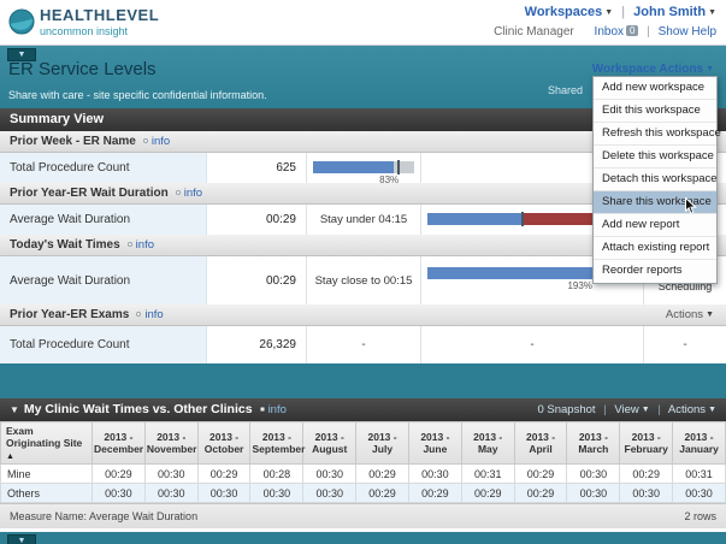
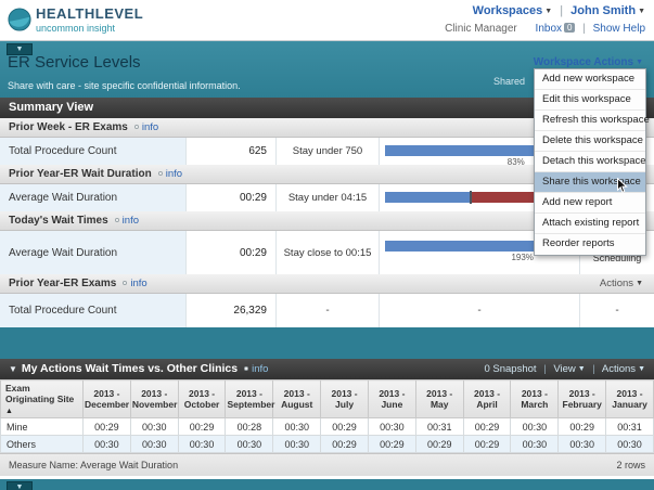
  HEALTHLEVEL
  uncommon insight
  Workspaces | John Smith
  Clinic Manager Inbox 0 | Show Help
  ER Service Levels
  Share with care - site specific confidential information.
  Workspace Actions
  Shared
  Add new workspace
  Edit this workspace
  Refresh this workspace
  Delete this workspace
  Detach this workspace
  Share this worksace
  Add new report
  Attach existing report
  Reorder reports
  Summary View
- Prior Week - ER Name info
+ Prior Week - ER Exams info
  Total Procedure Count
  625
+ Stay under 750
  83%
  Prior Year-ER Wait Duration info
  Average Wait Duration
  00:29
  Stay under 04:15
  Today's Wait Times info
  Average Wait Duration
  00:29
  Stay close to 00:15
  193%
  Prior Year-ER Exams info
  Actions
  Total Procedure Count
  26,329
  -
  -
  -
- ▼ My Clinic Wait Times vs. Other Clinics info
+ ▼ My Actions Wait Times vs. Other Clinics info
  0 Snapshot | View | Actions
  Exam Originating Site	2013 - December	2013 - November	2013 - October	2013 - September	2013 - August	2013 - July	2013 - June	2013 - May	2013 - April	2013 - March	2013 - February	2013 - January
  Mine	00:29	00:30	00:29	00:28	00:30	00:29	00:30	00:31	00:29	00:30	00:29	00:31
  Others	00:30	00:30	00:30	00:30	00:30	00:29	00:29	00:29	00:29	00:30	00:30	00:30
  Measure Name: Average Wait Duration
  2 rows
